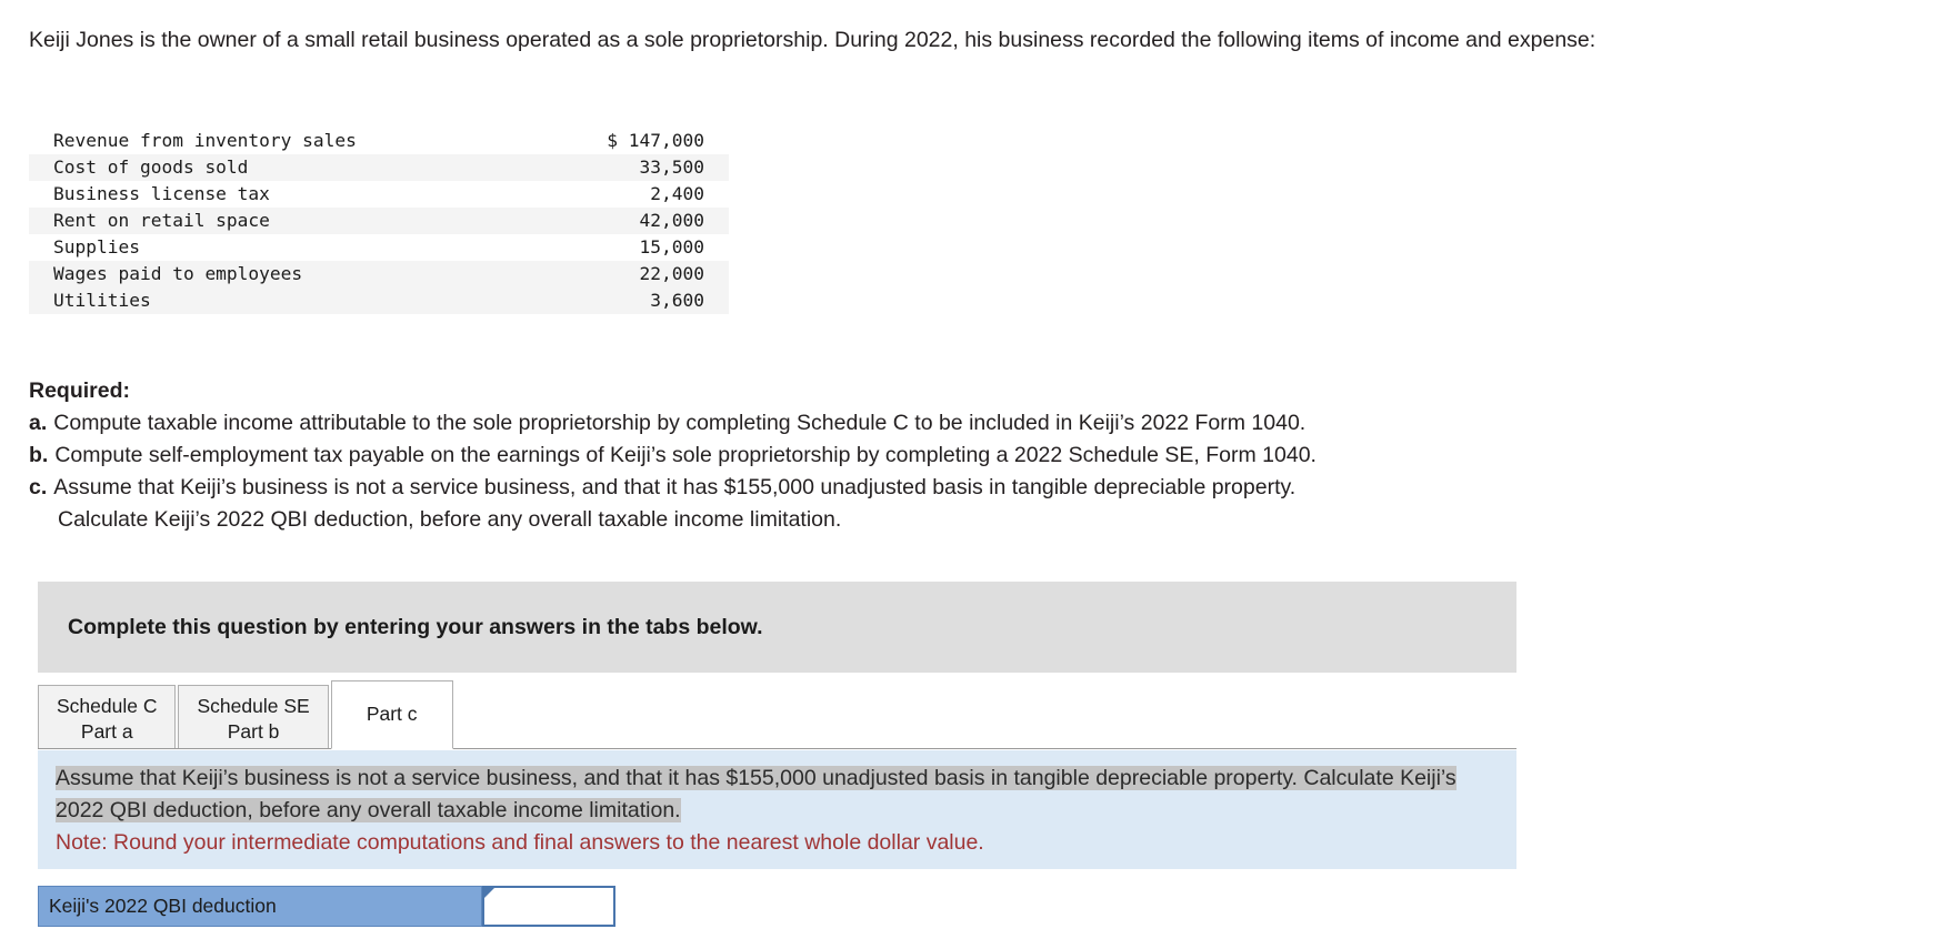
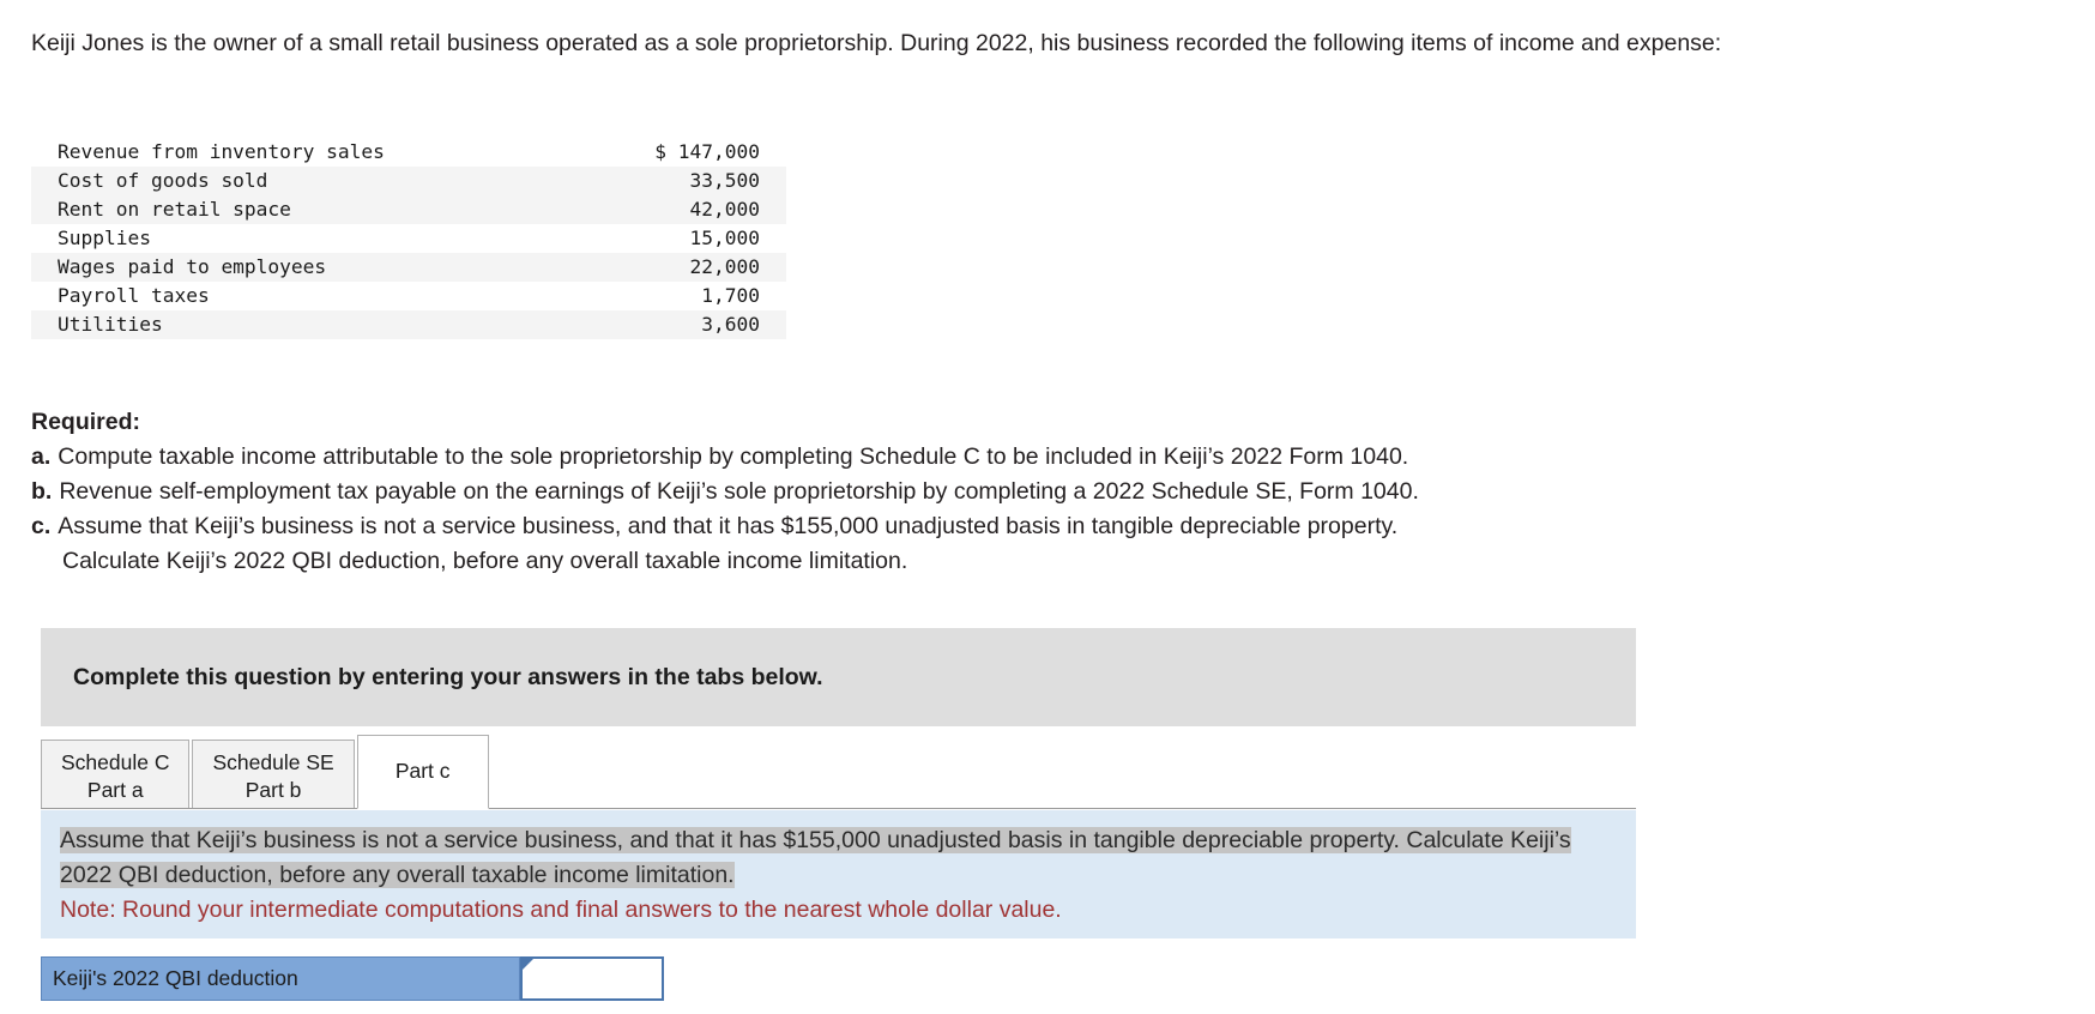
  Keiji Jones is the owner of a small retail business operated as a sole proprietorship. During 2022, his business recorded the following items of income and expense:
  Revenue from inventory sales	$ 147,000
  Cost of goods sold	33,500
- Business license tax	2,400
  Rent on retail space	42,000
  Supplies	15,000
  Wages paid to employees	22,000
+ Payroll taxes	1,700
  Utilities	3,600
  Required:
  a.
  Compute taxable income attributable to the sole proprietorship by completing Schedule C to be included in Keiji’s 2022 Form 1040.
  b.
- Compute self-employment tax payable on the earnings of Keiji’s sole proprietorship by completing a 2022 Schedule SE, Form 1040.
+ Revenue self-employment tax payable on the earnings of Keiji’s sole proprietorship by completing a 2022 Schedule SE, Form 1040.
  c.
  Assume that Keiji’s business is not a service business, and that it has $155,000 unadjusted basis in tangible depreciable property.
  Calculate Keiji’s 2022 QBI deduction, before any overall taxable income limitation.
  Complete this question by entering your answers in the tabs below.
  Schedule C
  Part a
  Schedule SE
  Part b
  Part c
  Assume that Keiji’s business is not a service business, and that it has $155,000 unadjusted basis in tangible depreciable property. Calculate Keiji’s 2022 QBI deduction, before any overall taxable income limitation.
  Note: Round your intermediate computations and final answers to the nearest whole dollar value.
  Keiji's 2022 QBI deduction
